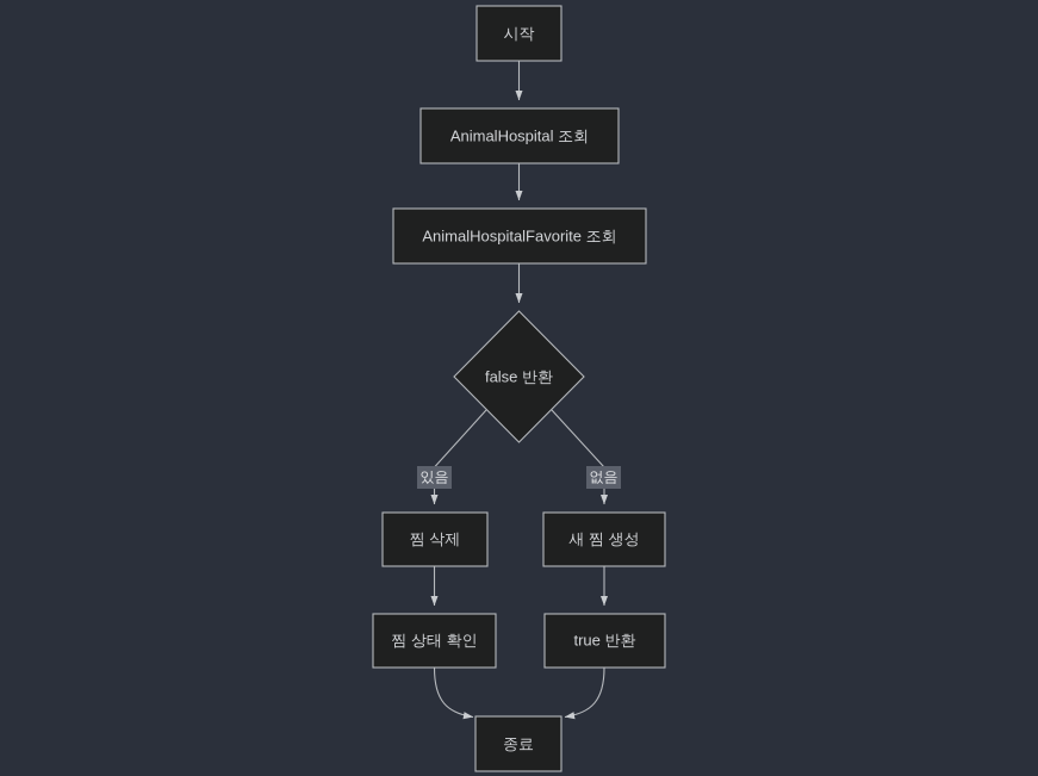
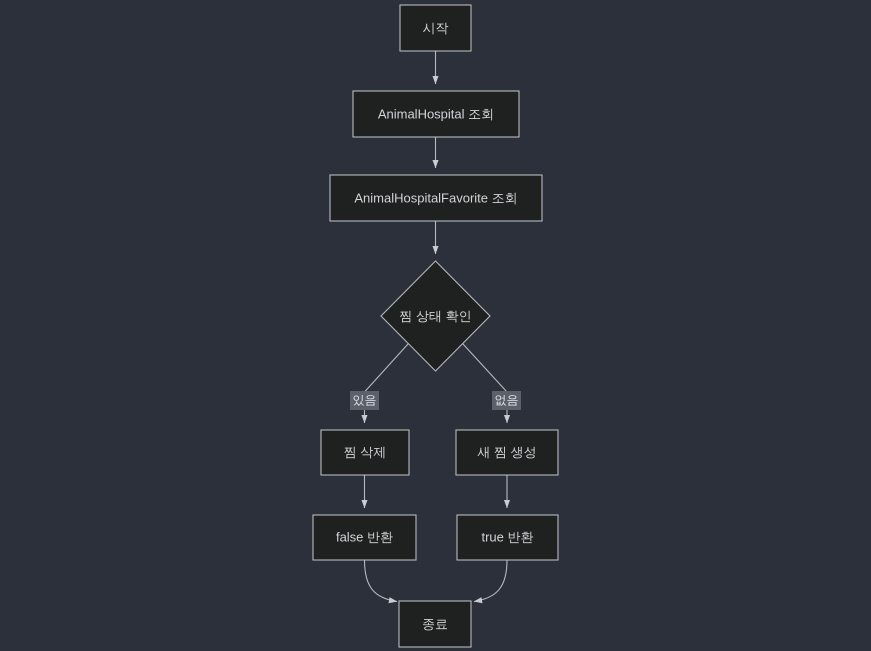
  시작
  AnimalHospital 조회
  AnimalHospitalFavorite 조회
- false 반환
+ 찜 상태 확인
  찜 삭제
  새 찜 생성
- 찜 상태 확인
+ false 반환
  true 반환
  종료
  있음
  없음
